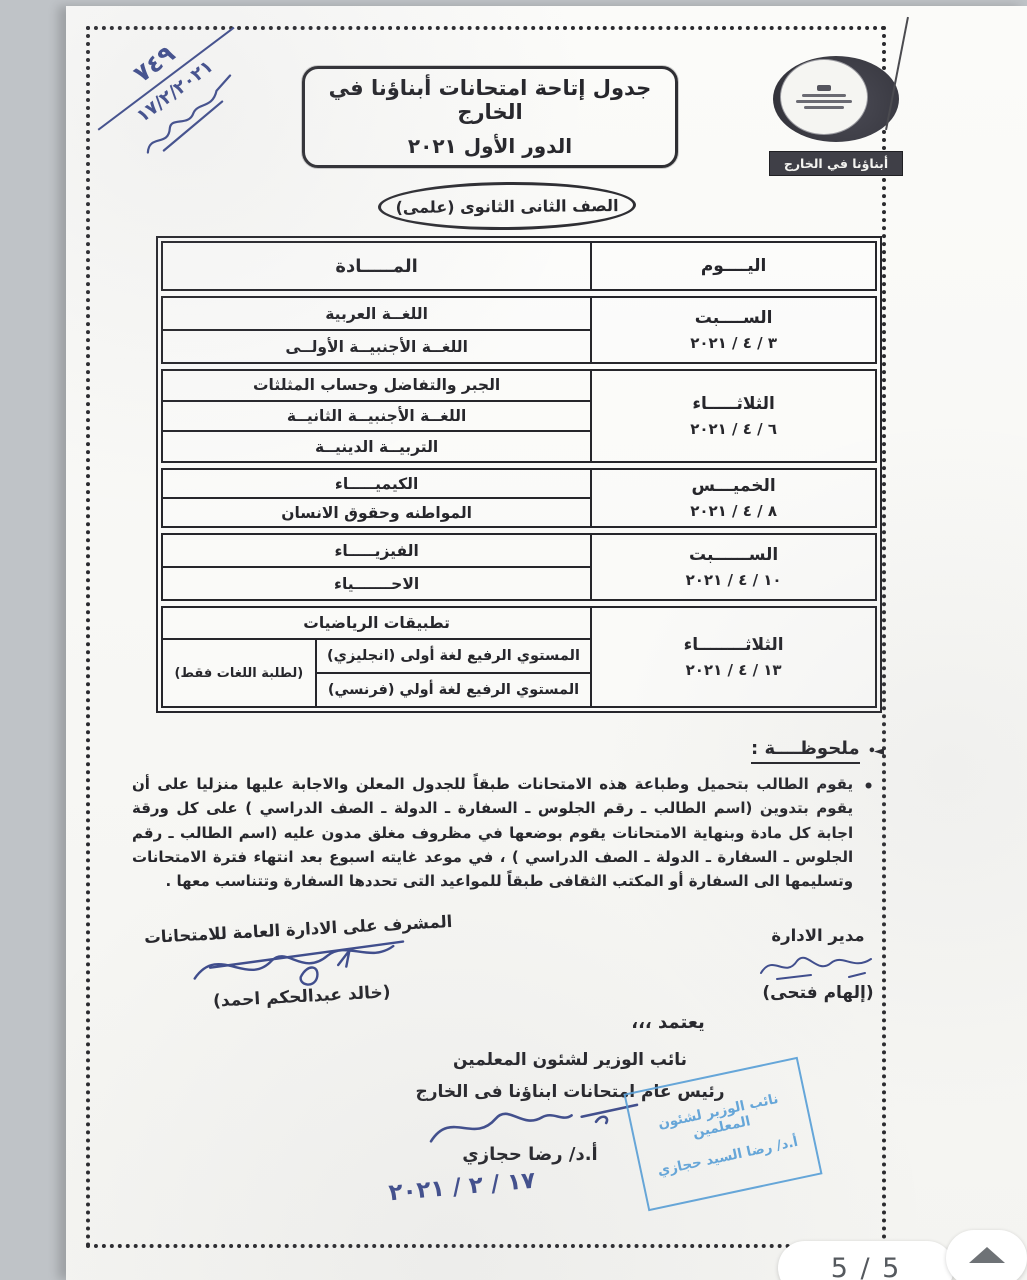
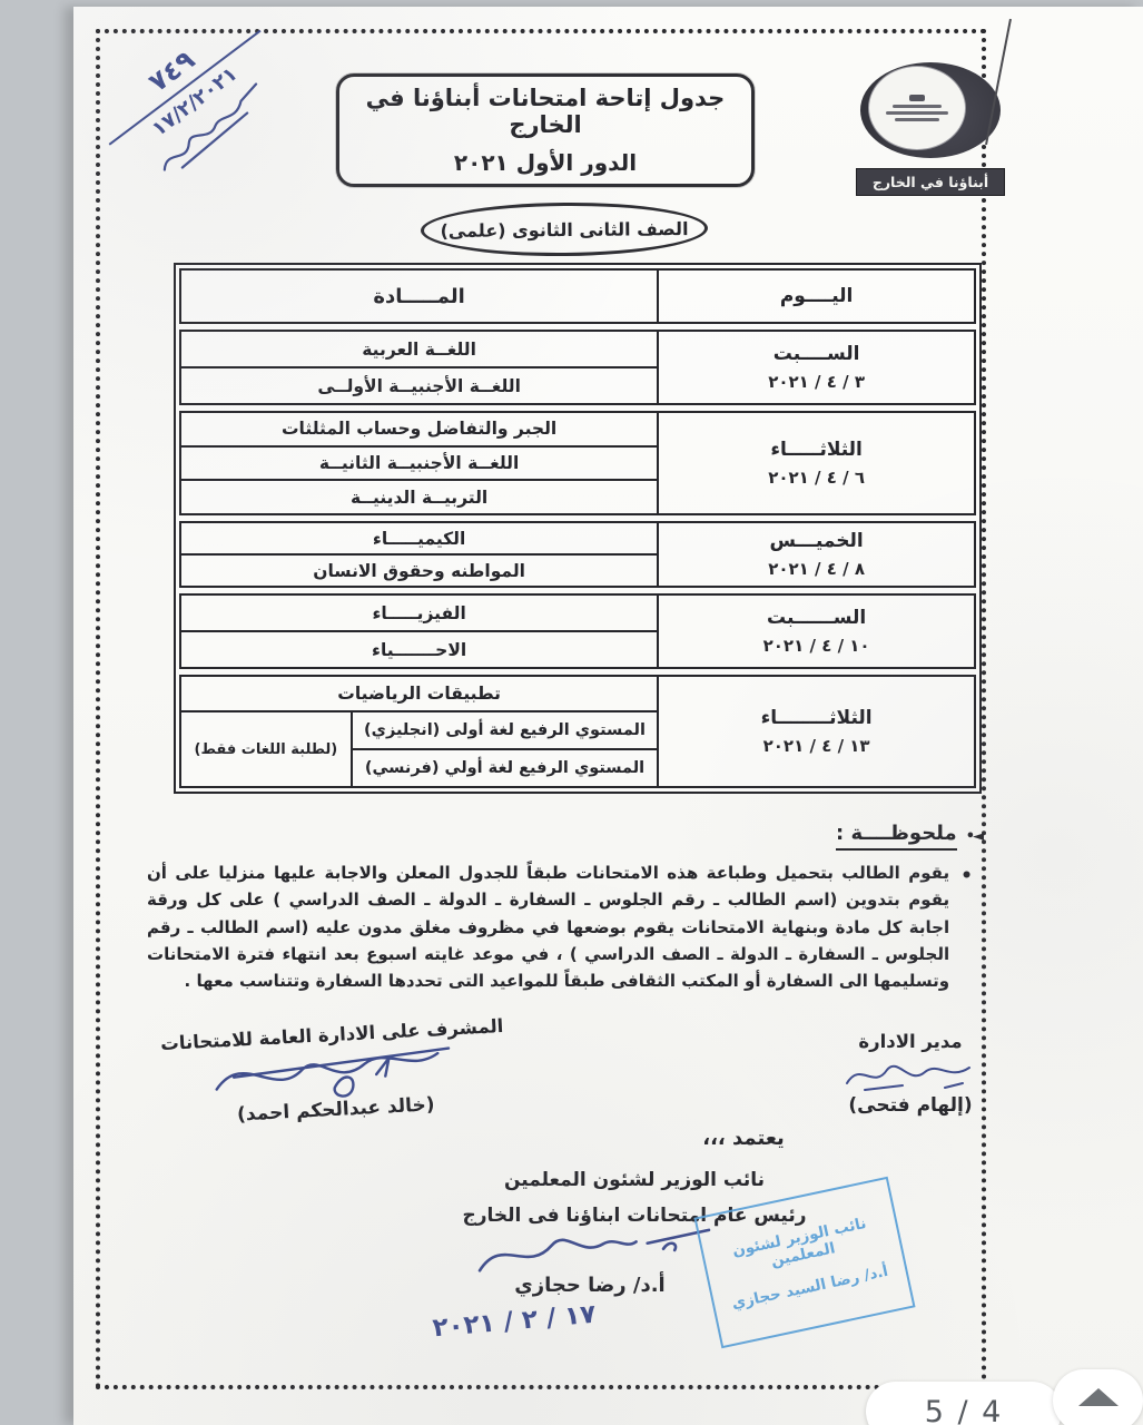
- 5 / 5
+ 5 / 4
